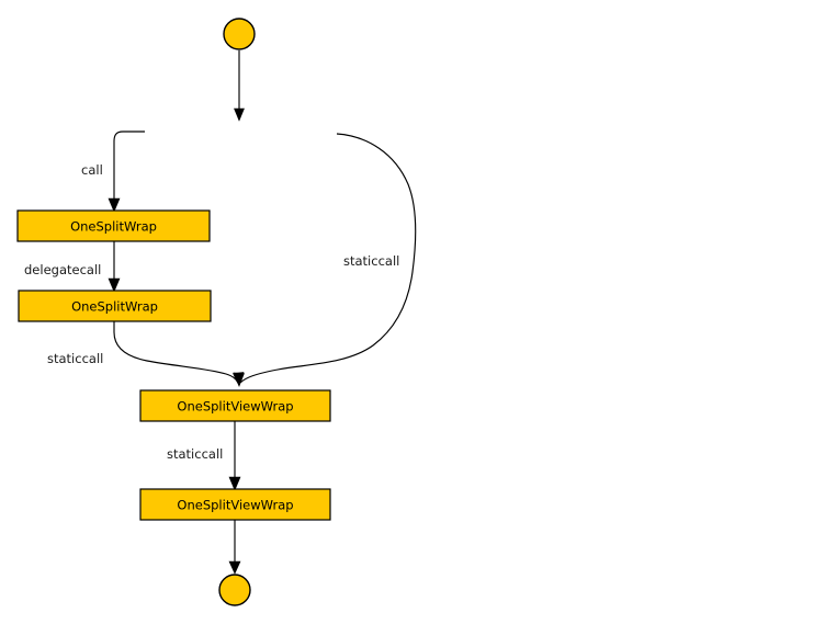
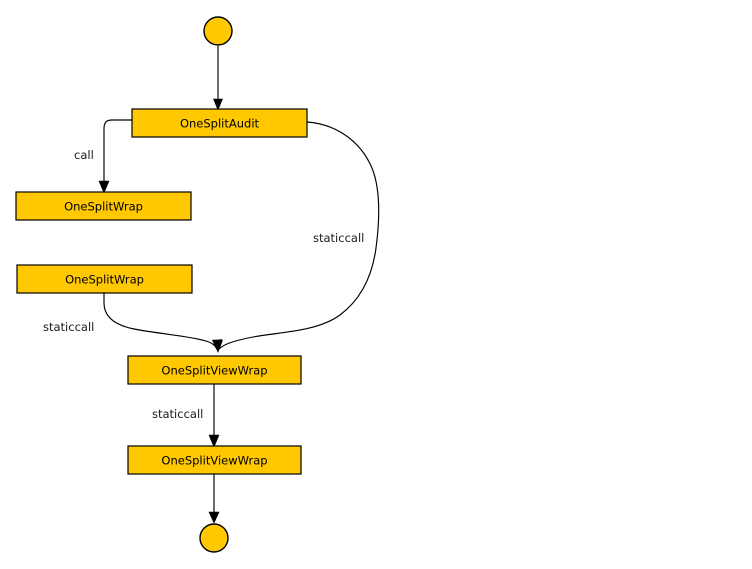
  call
- delegatecall
  staticcall
  staticcall
  staticcall
+ OneSplitAudit
  OneSplitWrap
  OneSplitWrap
  OneSplitViewWrap
  OneSplitViewWrap
